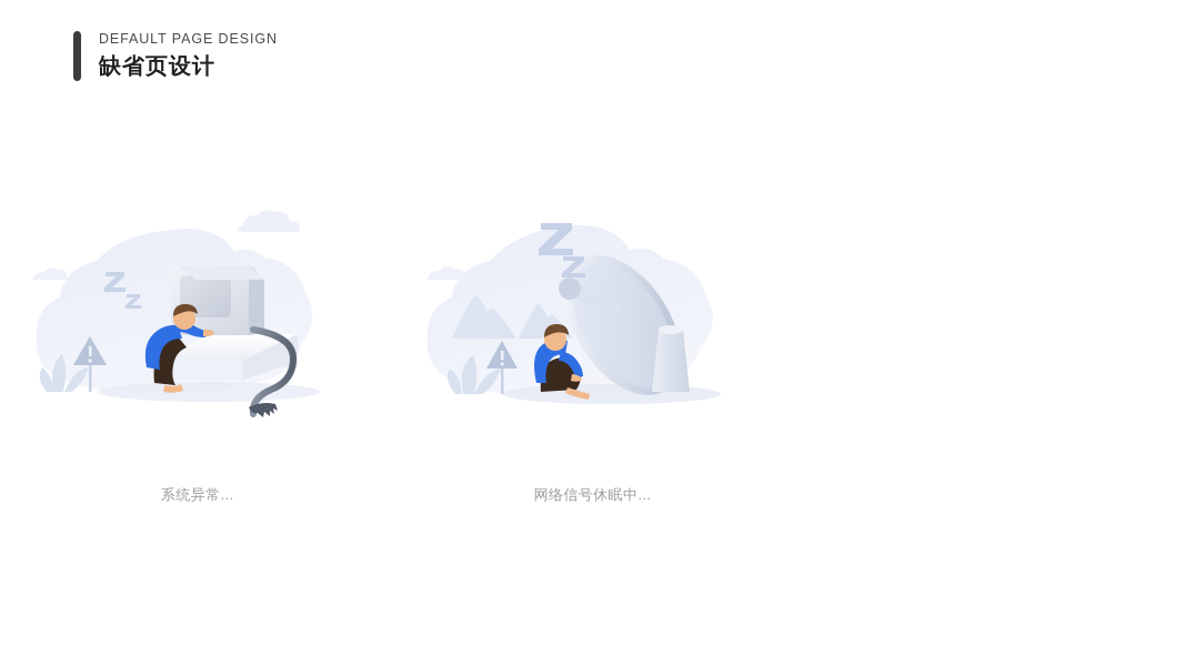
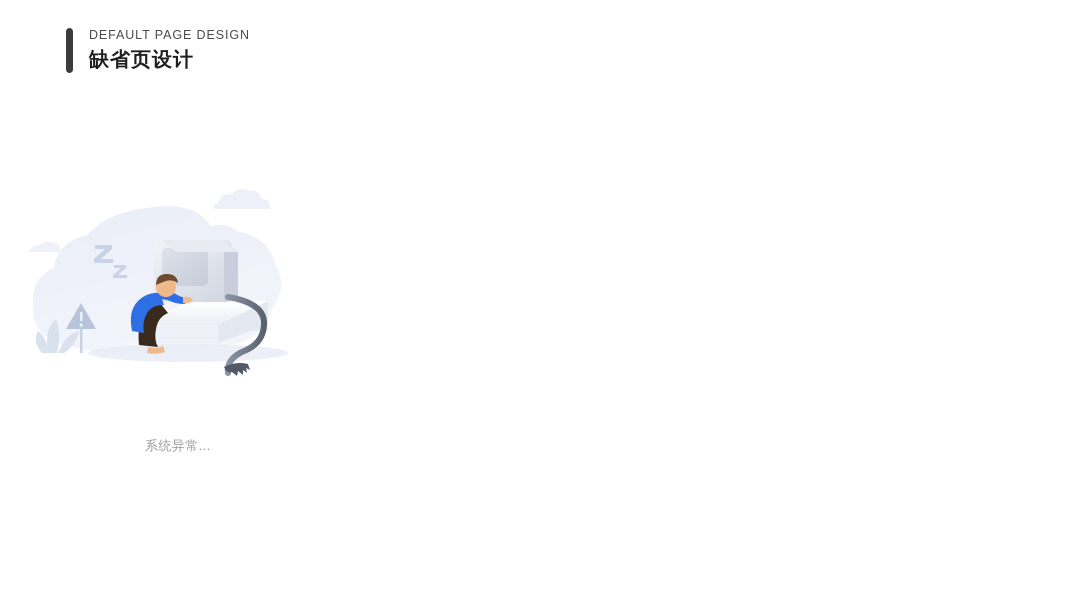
  DEFAULT PAGE DESIGN
  缺省页设计
  系统异常...
- 网络信号休眠中...
